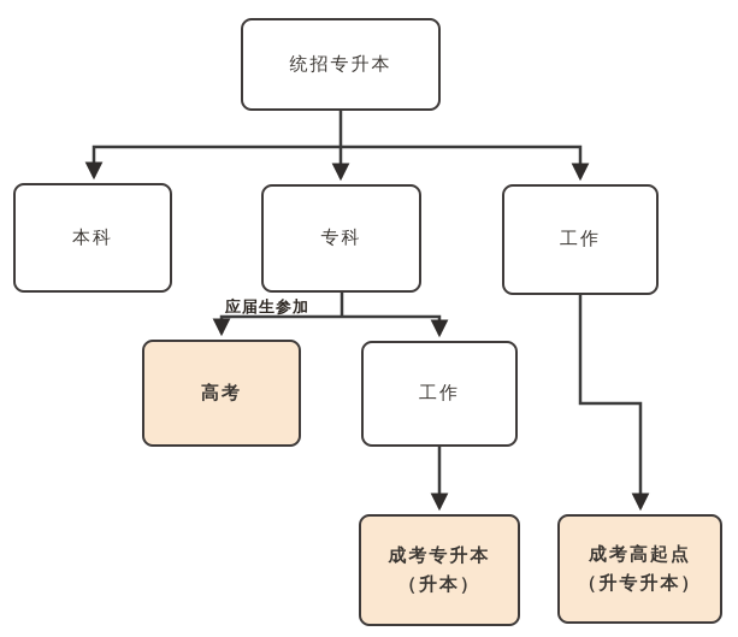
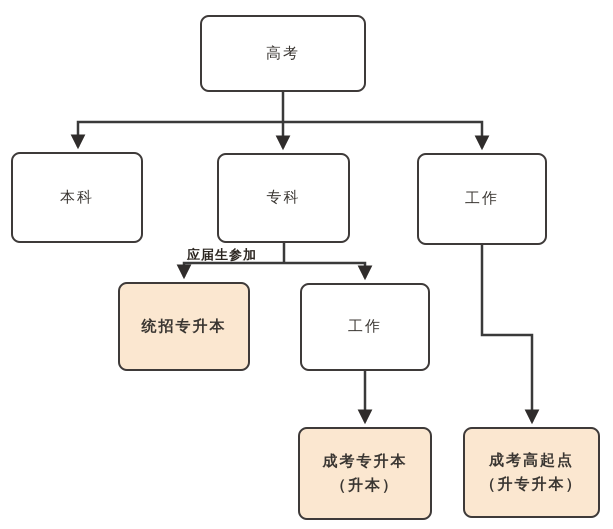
- 统招专升本
+ 高考
  本科
  专科
  工作
- 高考
+ 统招专升本
  工作
  成考专升本
  （升本）
  成考高起点
  （升专升本）
  应届生参加
